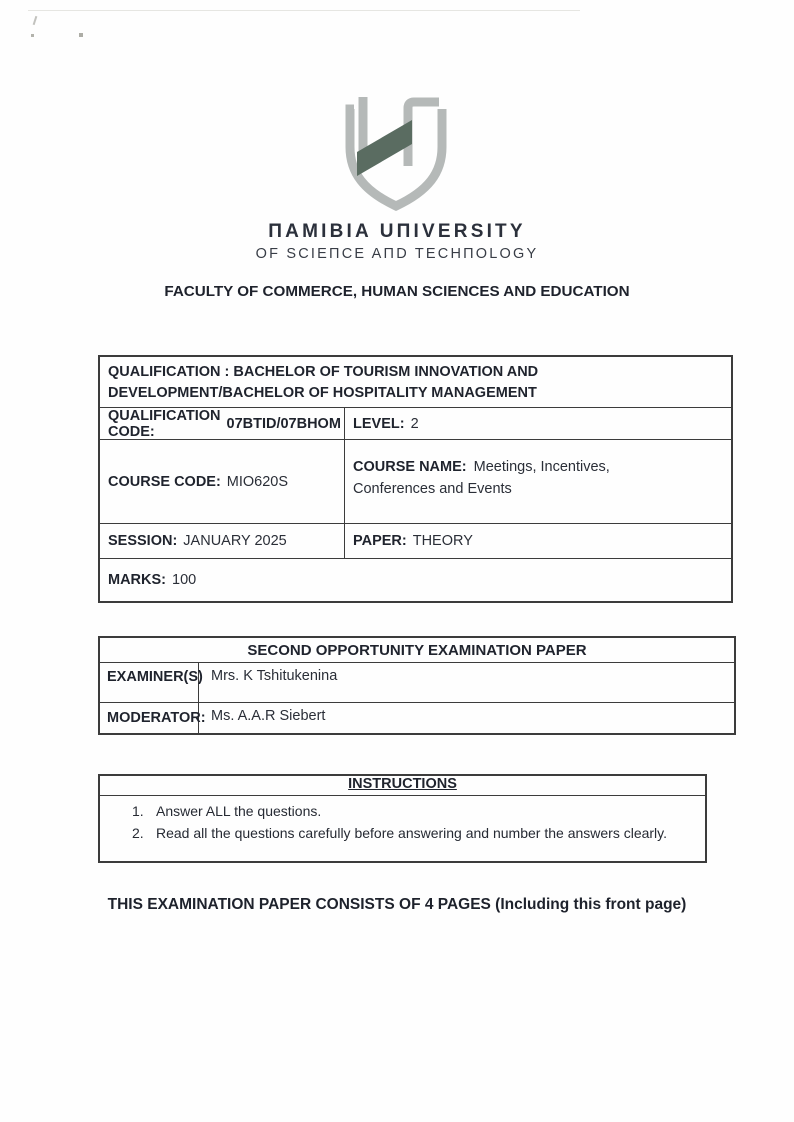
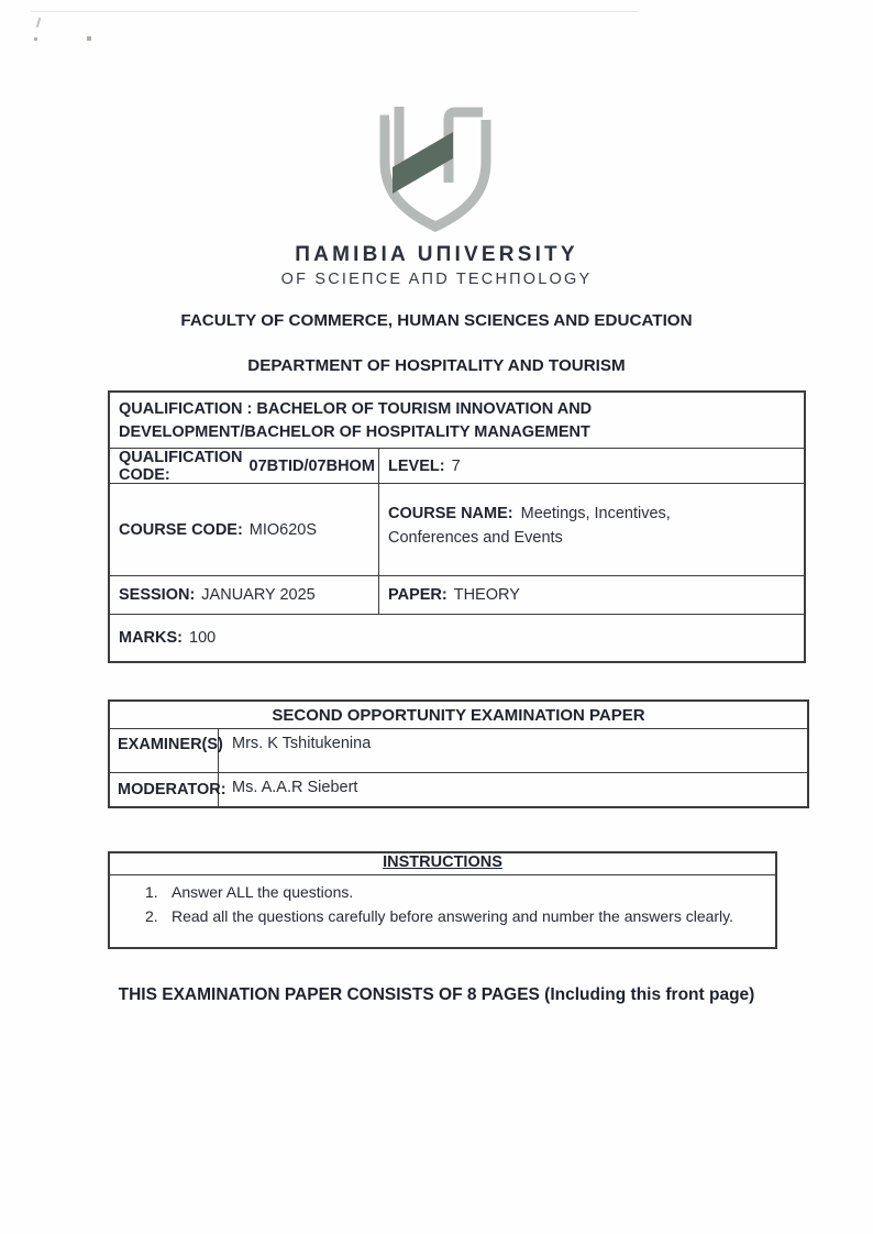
  ΠAMIBIA UΠIVERSITY
  OF SCIEΠCE AΠD TECHΠOLOGY
  FACULTY OF COMMERCE, HUMAN SCIENCES AND EDUCATION
+ DEPARTMENT OF HOSPITALITY AND TOURISM
  QUALIFICATION : BACHELOR OF TOURISM INNOVATION AND DEVELOPMENT/BACHELOR OF HOSPITALITY MANAGEMENT
  QUALIFICATION CODE:
  07BTID/07BHOM
  LEVEL:
- 2
+ 7
  COURSE CODE:
  MIO620S
  COURSE NAME: Meetings, Incentives, Conferences and Events
  SESSION:
  JANUARY 2025
  PAPER:
  THEORY
  MARKS:
  100
  SECOND OPPORTUNITY EXAMINATION PAPER
  EXAMINER(S)
  Mrs. K Tshitukenina
  MODERATOR:
  Ms. A.A.R Siebert
  INSTRUCTIONS
  1.
  Answer ALL the questions.
  2.
  Read all the questions carefully before answering and number the answers clearly.
- THIS EXAMINATION PAPER CONSISTS OF 4 PAGES (Including this front page)
+ THIS EXAMINATION PAPER CONSISTS OF 8 PAGES (Including this front page)
